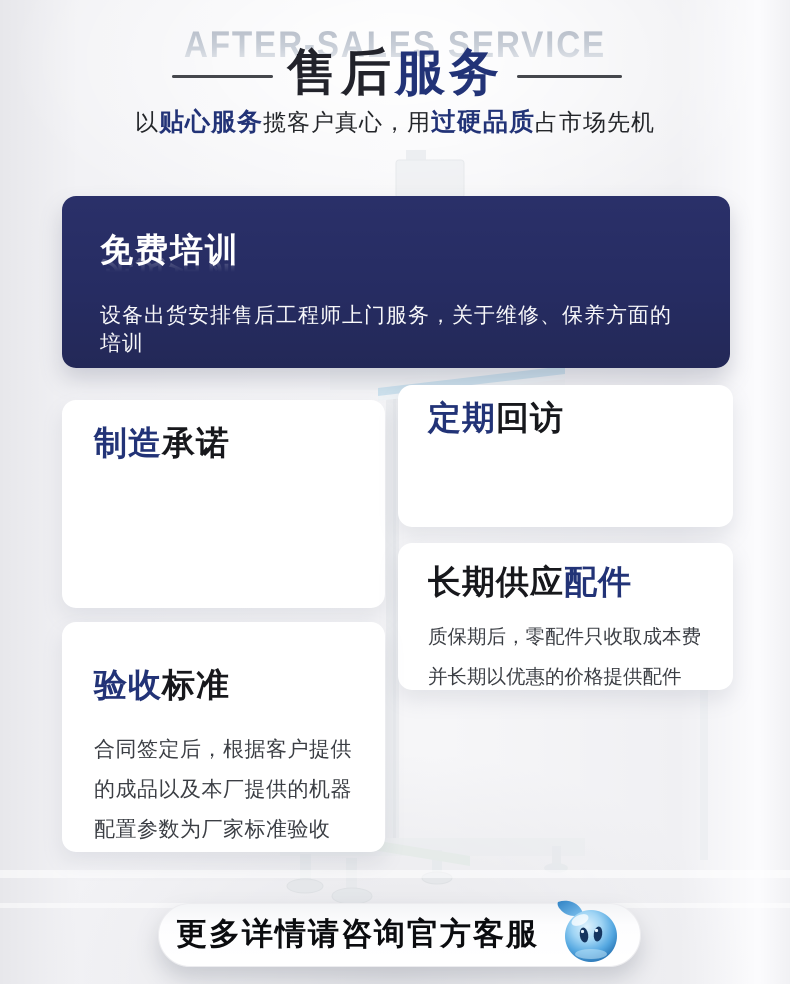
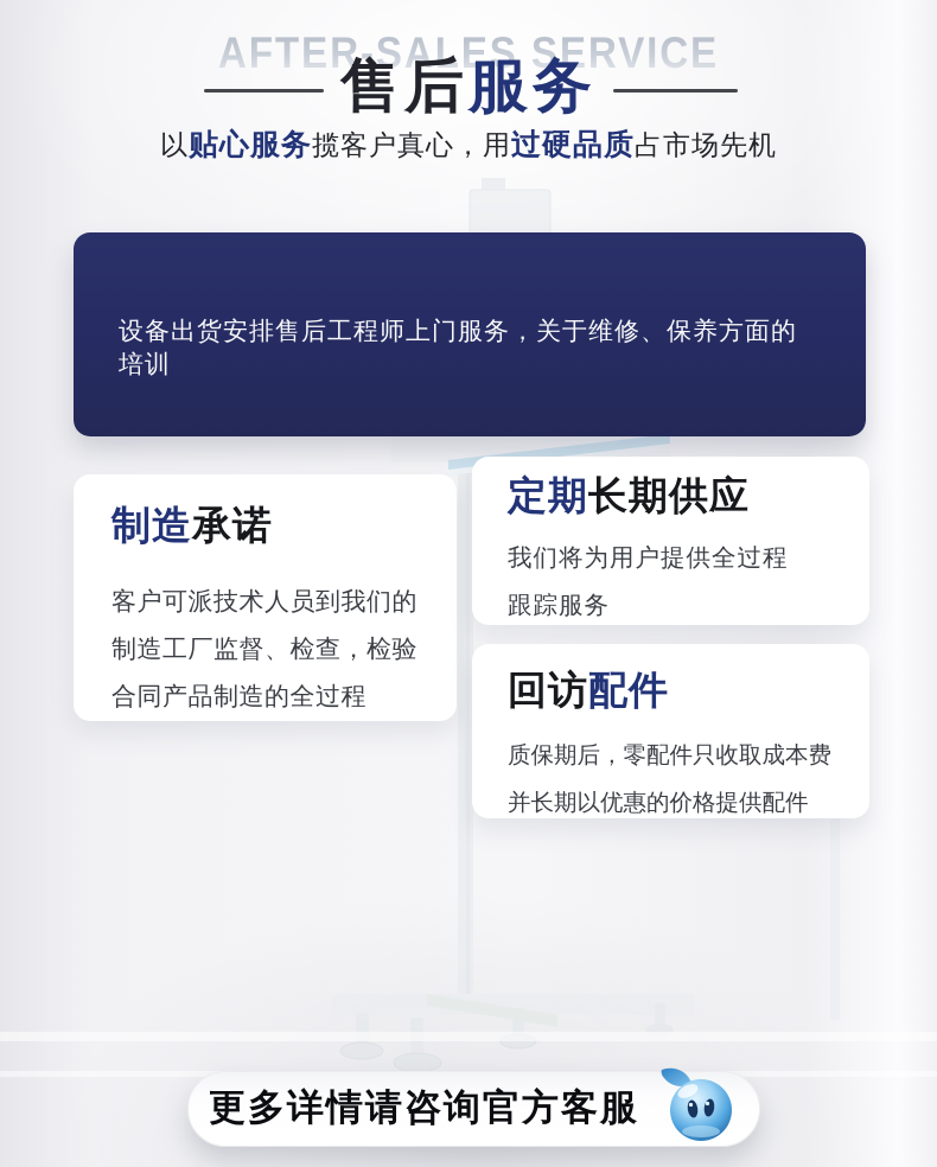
  AFTER-SALES SERVICE
  售后服务
  以贴心服务揽客户真心，用过硬品质占市场先机
- 免费培训
  设备出货安排售后工程师上门服务，关于维修、保养方面的培训
  制造承诺
+ 客户可派技术人员到我们的制造工厂监督、检查，检验合同产品制造的全过程
- 定期回访
+ 定期长期供应
+ 我们将为用户提供全过程跟踪服务
- 长期供应配件
+ 回访配件
  质保期后，零配件只收取成本费并长期以优惠的价格提供配件
- 验收标准
- 合同签定后，根据客户提供的成品以及本厂提供的机器配置参数为厂家标准验收
  更多详情请咨询官方客服
